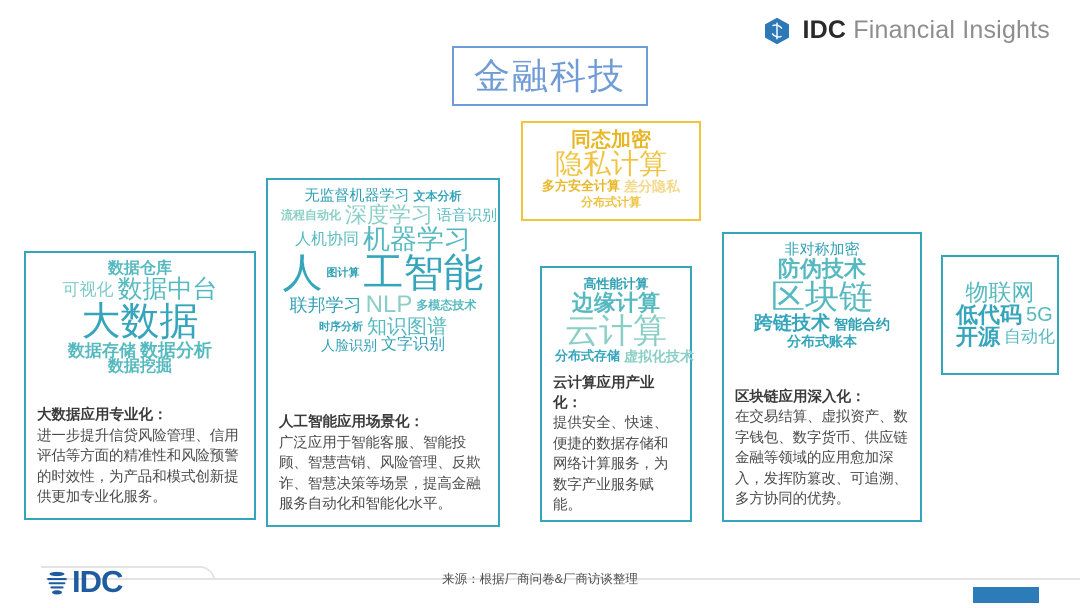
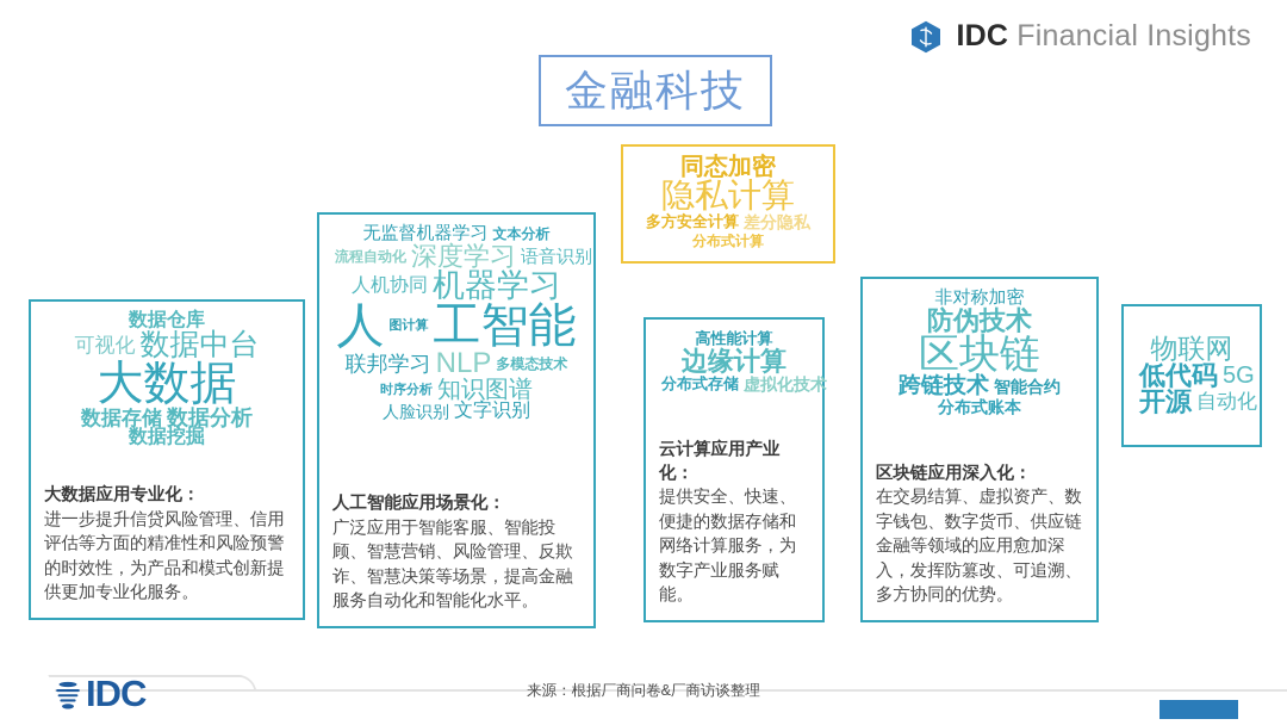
  IDC Financial Insights
  金融科技
  数据仓库
  可视化 数据中台
  大数据
  数据存储 数据分析
  数据挖掘
  大数据应用专业化：
  进一步提升信贷风险管理、信用评估等方面的精准性和风险预警的时效性，为产品和模式创新提供更加专业化服务。
  无监督机器学习 文本分析
  流程自动化 深度学习 语音识别
  人机协同 机器学习
  人 图计算 工智能
  联邦学习 NLP 多模态技术
  时序分析 知识图谱
  人脸识别 文字识别
  人工智能应用场景化：
  广泛应用于智能客服、智能投顾、智慧营销、风险管理、反欺诈、智慧决策等场景，提高金融服务自动化和智能化水平。
  同态加密
  隐私计算
  多方安全计算 差分隐私
  分布式计算
  高性能计算
  边缘计算
- 云计算
  分布式存储 虚拟化技术
  云计算应用产业化：
  提供安全、快速、便捷的数据存储和网络计算服务，为数字产业服务赋能。
  非对称加密
  防伪技术
  区块链
  跨链技术 智能合约
  分布式账本
  区块链应用深入化：
  在交易结算、虚拟资产、数字钱包、数字货币、供应链金融等领域的应用愈加深入，发挥防篡改、可追溯、多方协同的优势。
  物联网
  低代码 5G
  开源 自动化
  IDC
  来源：根据厂商问卷&厂商访谈整理
